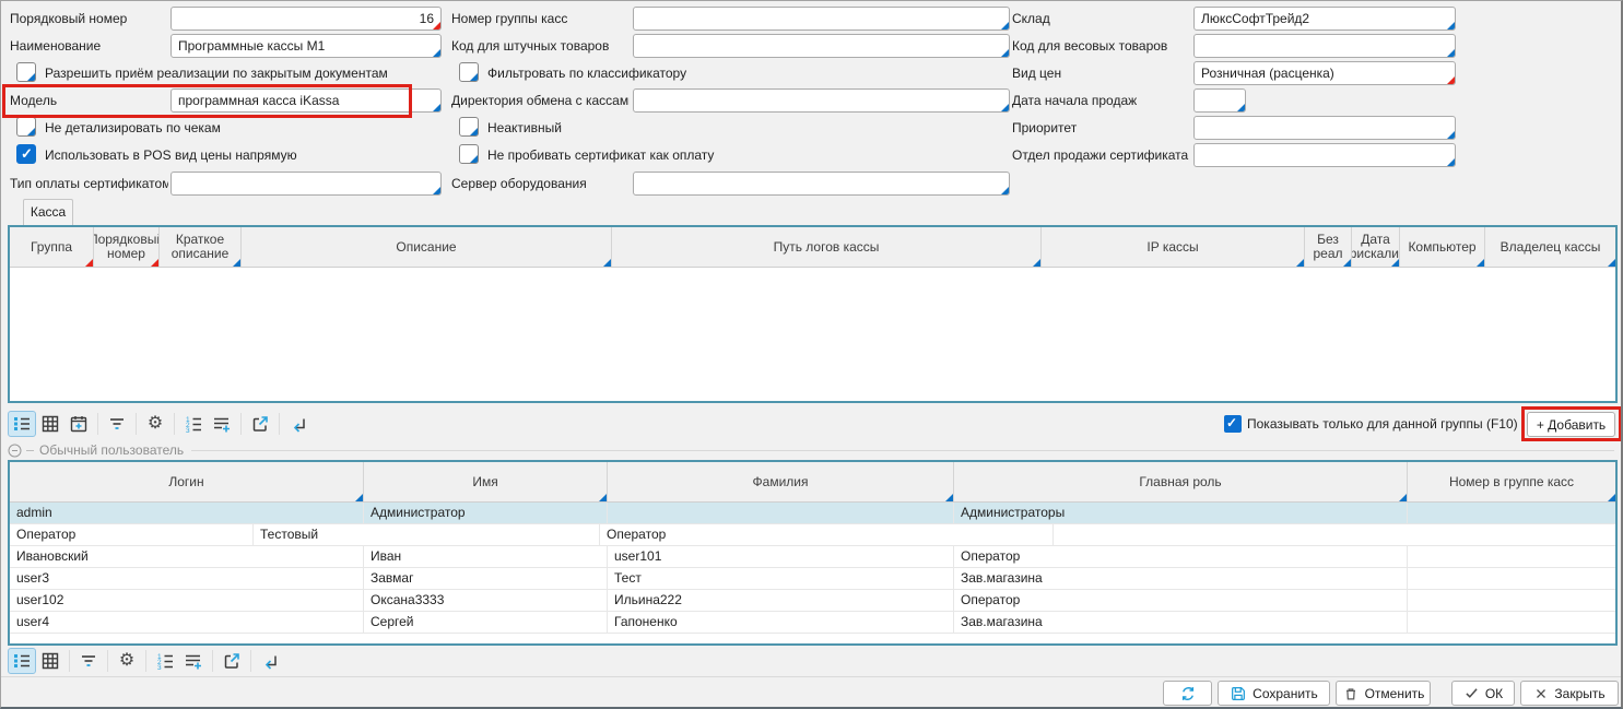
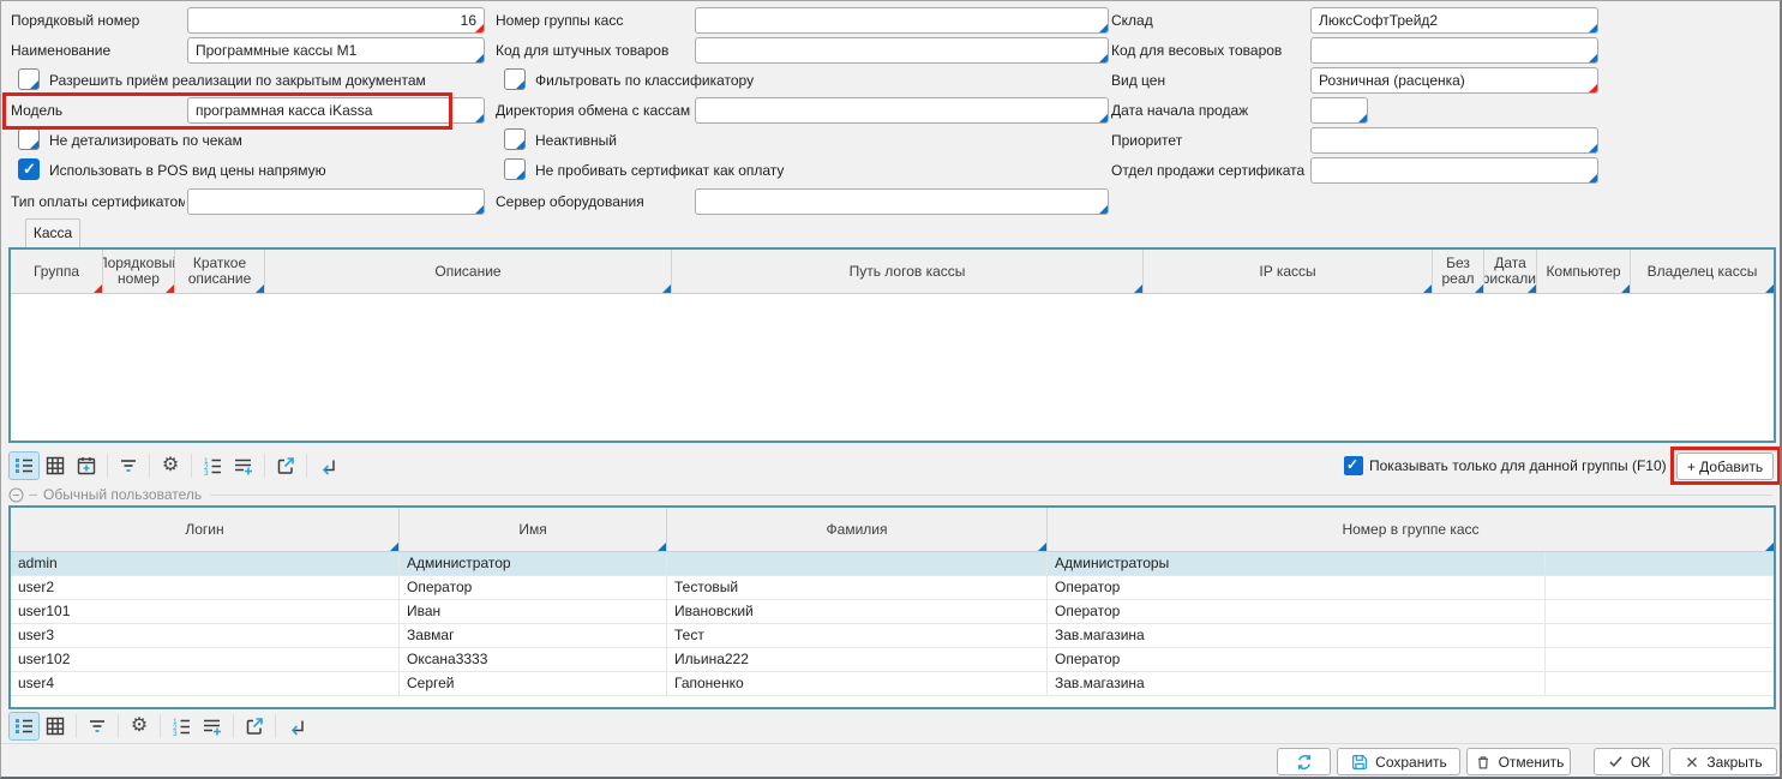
  Порядковый номер
  16
  Наименование
  Программные кассы М1
  Разрешить приём реализации по закрытым документам
  Модель
  программная касса iKassa
  Не детализировать по чекам
  Использовать в POS вид цены напрямую
  Тип оплаты сертификатом
  Номер группы касс
  Код для штучных товаров
  Фильтровать по классификатору
  Директория обмена с кассам
  Неактивный
  Не пробивать сертификат как оплату
  Сервер оборудования
  Склад
  ЛюксСофтТрейд2
  Код для весовых товаров
  Вид цен
  Розничная (расценка)
  Дата начала продаж
  Приоритет
  Отдел продажи сертификата
  Касса
  Группа
  Порядковы номер
  Краткое описание
  Описание
  Путь логов кассы
  IP кассы
  Без реал
  Дата фискали
  Компьютер
  Владелец кассы
  ⚙
  Показывать только для данной группы (F10)
  + Добавить
  Обычный пользователь
  Логин
  Имя
  Фамилия
- Главная роль
  Номер в группе касс
  admin
  Администратор
  Администраторы
+ user2
  Оператор
  Тестовый
  Оператор
- Ивановский
+ user101
  Иван
- user101
+ Ивановский
  Оператор
  user3
  Завмаг
  Тест
  Зав.магазина
  user102
  Оксана3333
  Ильина222
  Оператор
  user4
  Сергей
  Гапоненко
  Зав.магазина
  ⚙
  Сохранить
  Отменить
  ОК
  Закрыть
